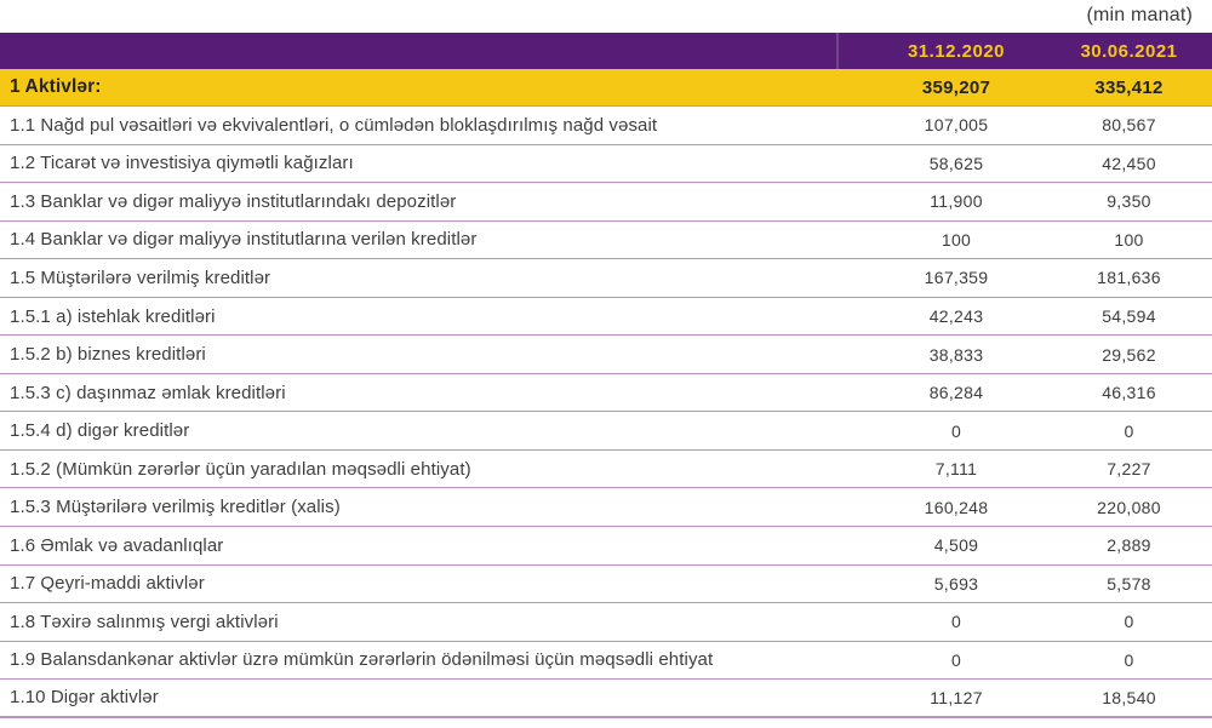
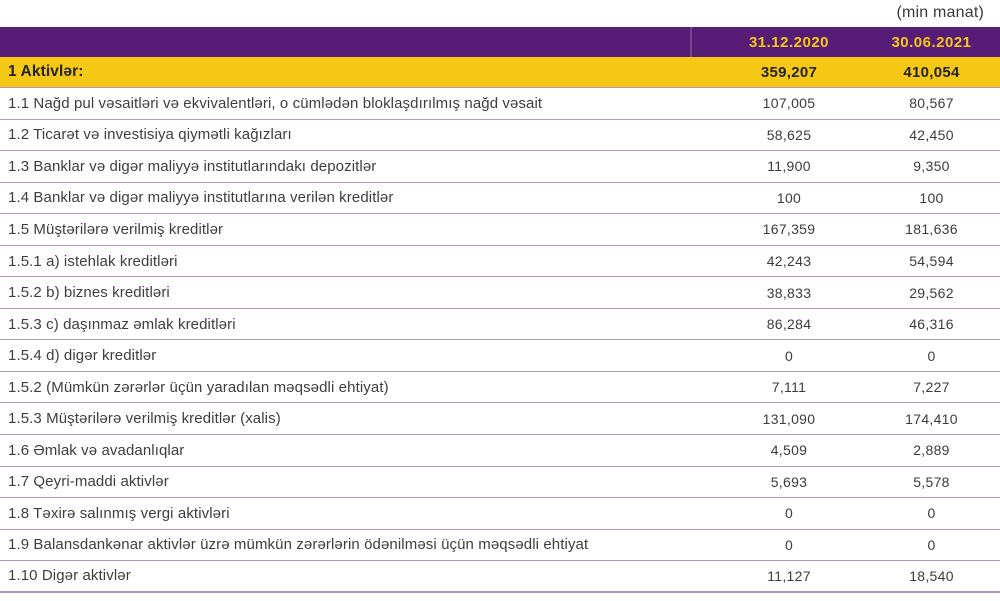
  (min manat)
  31.12.2020
  30.06.2021
  1 Aktivlər:
  359,207
- 335,412
+ 410,054
  1.1 Nağd pul vəsaitləri və ekvivalentləri, o cümlədən bloklaşdırılmış nağd vəsait
  107,005
  80,567
  1.2 Ticarət və investisiya qiymətli kağızları
  58,625
  42,450
  1.3 Banklar və digər maliyyə institutlarındakı depozitlər
  11,900
  9,350
  1.4 Banklar və digər maliyyə institutlarına verilən kreditlər
  100
  100
  1.5 Müştərilərə verilmiş kreditlər
  167,359
  181,636
  1.5.1 a) istehlak kreditləri
  42,243
  54,594
  1.5.2 b) biznes kreditləri
  38,833
  29,562
  1.5.3 c) daşınmaz əmlak kreditləri
  86,284
  46,316
  1.5.4 d) digər kreditlər
  0
  0
  1.5.2 (Mümkün zərərlər üçün yaradılan məqsədli ehtiyat)
  7,111
  7,227
  1.5.3 Müştərilərə verilmiş kreditlər (xalis)
- 160,248
+ 131,090
- 220,080
+ 174,410
  1.6 Əmlak və avadanlıqlar
  4,509
  2,889
  1.7 Qeyri-maddi aktivlər
  5,693
  5,578
  1.8 Təxirə salınmış vergi aktivləri
  0
  0
  1.9 Balansdankənar aktivlər üzrə mümkün zərərlərin ödənilməsi üçün məqsədli ehtiyat
  0
  0
  1.10 Digər aktivlər
  11,127
  18,540
